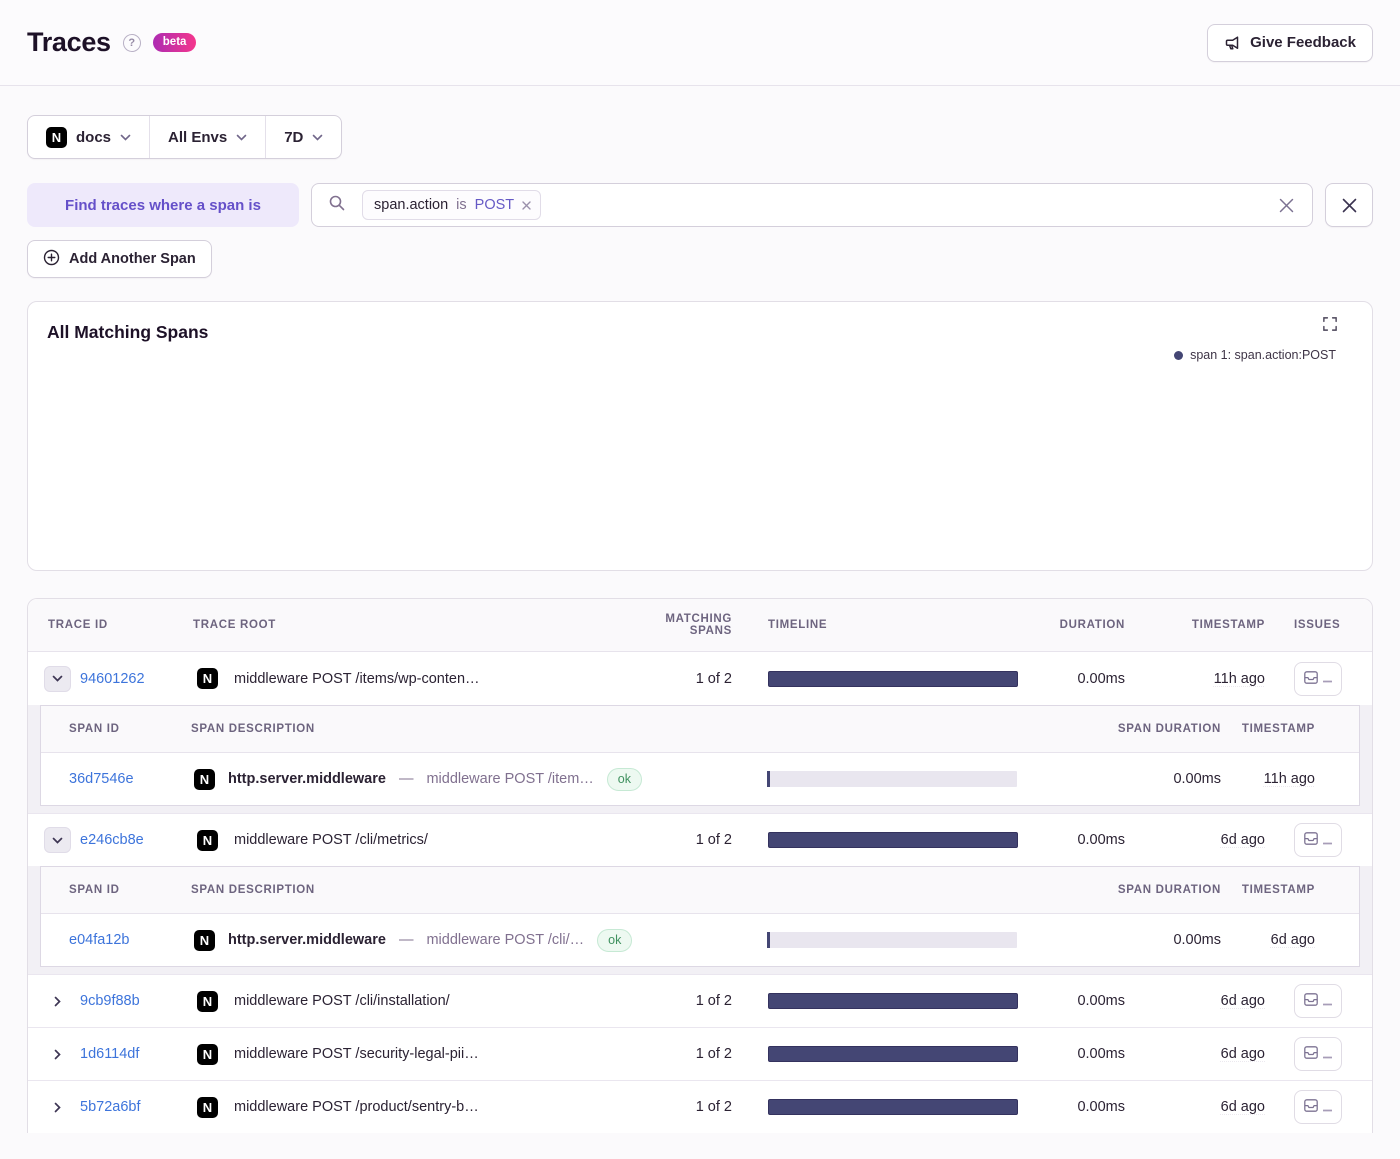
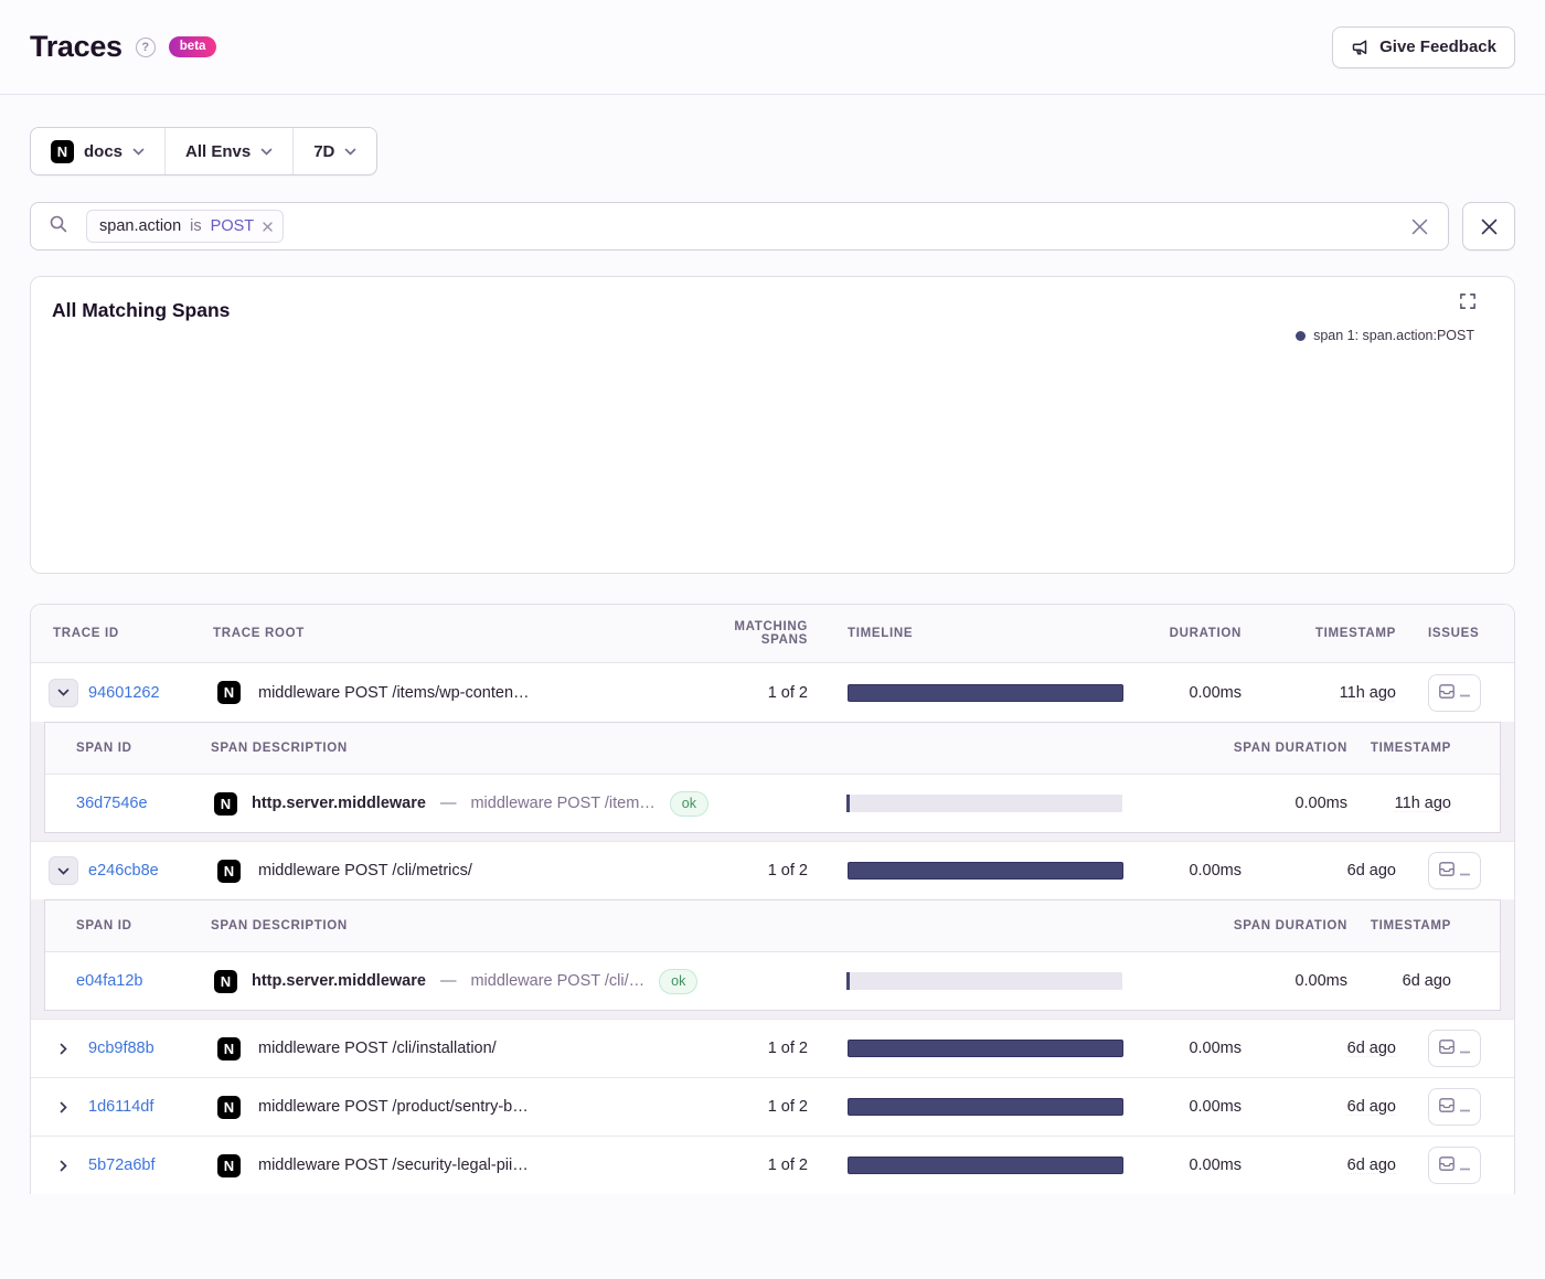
  Traces
  ?
  beta
  Give Feedback
  N
  docs
  All Envs
  7D
- Find traces where a span is
  span.action
  is
  POST
- Add Another Span
  All Matching Spans
  span 1: span.action:POST
  TRACE ID
  TRACE ROOT
  MATCHING SPANS
  TIMELINE
  DURATION
  TIMESTAMP
  ISSUES
  94601262
  N
  middleware POST /items/wp-conten…
  1 of 2
  0.00ms
  11h ago
  SPAN ID
  SPAN DESCRIPTION
  SPAN DURATION
  TIMESTAMP
  36d7546e
  N
  http.server.middleware
  —
  middleware POST /item…
  ok
  0.00ms
  11h ago
  e246cb8e
  N
  middleware POST /cli/metrics/
  1 of 2
  0.00ms
  6d ago
  SPAN ID
  SPAN DESCRIPTION
  SPAN DURATION
  TIMESTAMP
  e04fa12b
  N
  http.server.middleware
  —
  middleware POST /cli/…
  ok
  0.00ms
  6d ago
  9cb9f88b
  N
  middleware POST /cli/installation/
  1 of 2
  0.00ms
  6d ago
  1d6114df
  N
- middleware POST /security-legal-pii…
+ middleware POST /product/sentry-b…
  1 of 2
  0.00ms
  6d ago
  5b72a6bf
  N
- middleware POST /product/sentry-b…
+ middleware POST /security-legal-pii…
  1 of 2
  0.00ms
  6d ago
